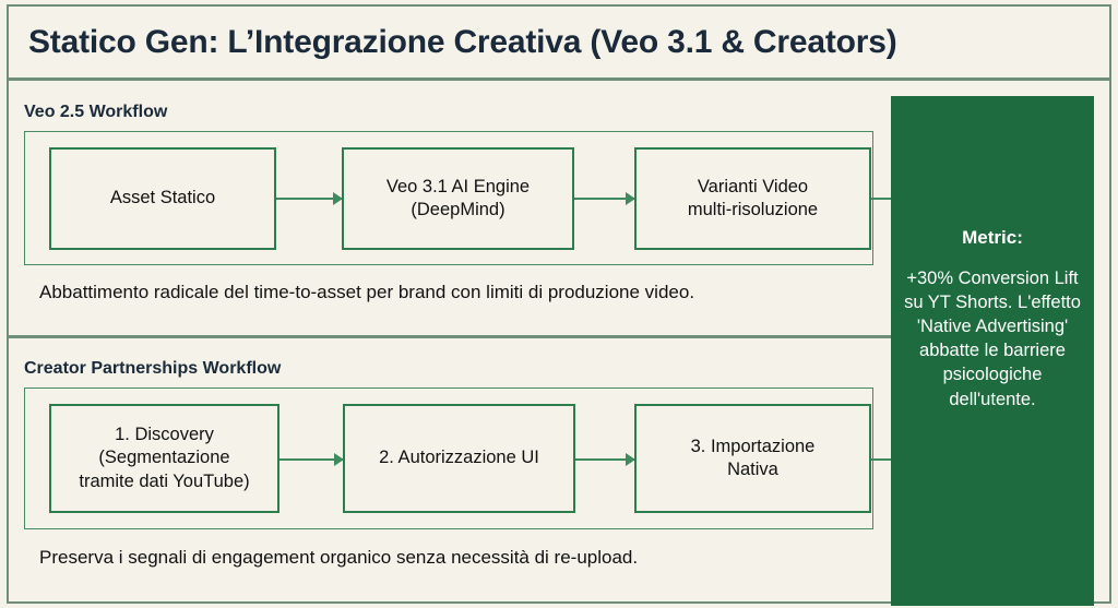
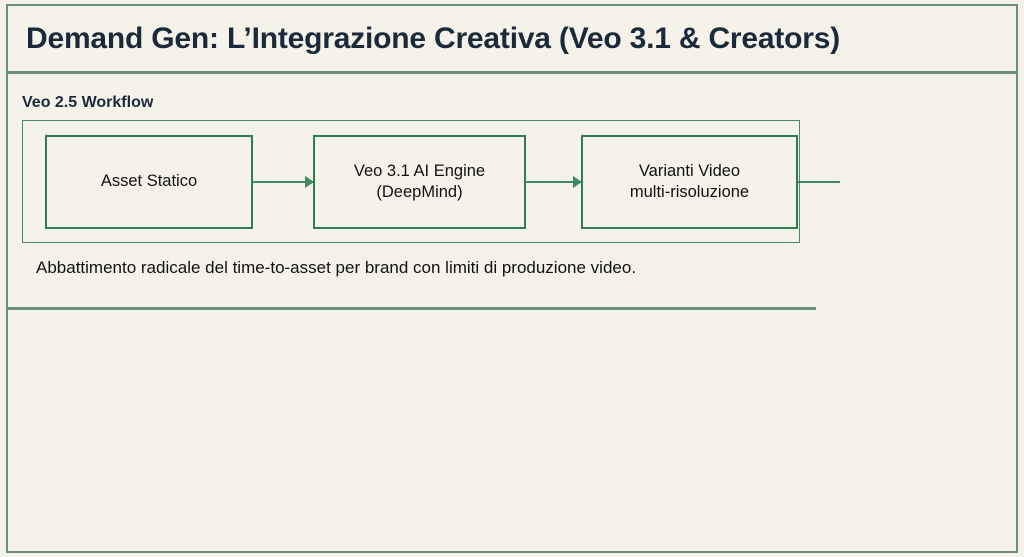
- Statico Gen: L’Integrazione Creativa (Veo 3.1 & Creators)
+ Demand Gen: L’Integrazione Creativa (Veo 3.1 & Creators)
  Veo 2.5 Workflow
  Asset Statico
  Veo 3.1 AI Engine
  (DeepMind)
  Varianti Video
  multi-risoluzione
  Abbattimento radicale del time-to-asset per brand con limiti di produzione video.
- Creator Partnerships Workflow
- 1. Discovery
- (Segmentazione
- tramite dati YouTube)
- 2. Autorizzazione UI
- 3. Importazione
- Nativa
- Preserva i segnali di engagement organico senza necessità di re-upload.
- Metric:
- +30% Conversion Lift su YT Shorts. L'effetto 'Native Advertising' abbatte le barriere psicologiche dell'utente.
